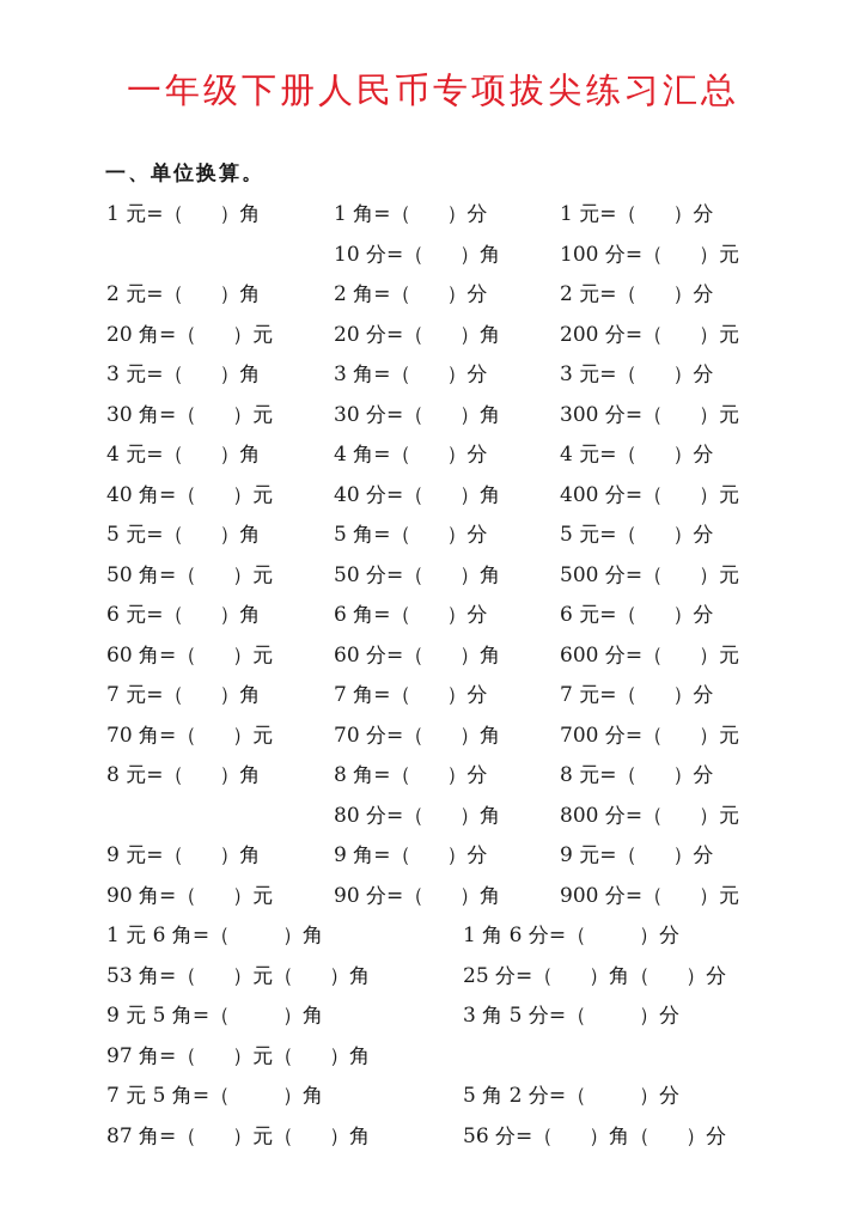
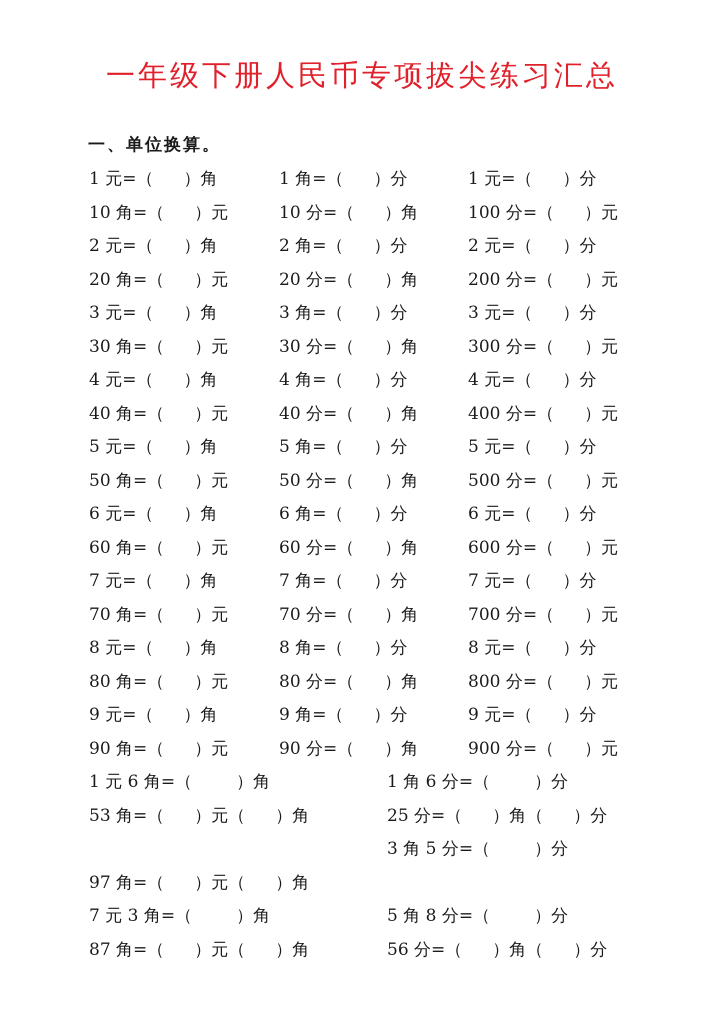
  一年级下册人民币专项拔尖练习汇总
  一、单位换算。
  1 元=（ ）角
  1 角=（ ）分
  1 元=（ ）分
+ 10 角=（ ）元
  10 分=（ ）角
  100 分=（ ）元
  2 元=（ ）角
  2 角=（ ）分
  2 元=（ ）分
  20 角=（ ）元
  20 分=（ ）角
  200 分=（ ）元
  3 元=（ ）角
  3 角=（ ）分
  3 元=（ ）分
  30 角=（ ）元
  30 分=（ ）角
  300 分=（ ）元
  4 元=（ ）角
  4 角=（ ）分
  4 元=（ ）分
  40 角=（ ）元
  40 分=（ ）角
  400 分=（ ）元
  5 元=（ ）角
  5 角=（ ）分
  5 元=（ ）分
  50 角=（ ）元
  50 分=（ ）角
  500 分=（ ）元
  6 元=（ ）角
  6 角=（ ）分
  6 元=（ ）分
  60 角=（ ）元
  60 分=（ ）角
  600 分=（ ）元
  7 元=（ ）角
  7 角=（ ）分
  7 元=（ ）分
  70 角=（ ）元
  70 分=（ ）角
  700 分=（ ）元
  8 元=（ ）角
  8 角=（ ）分
  8 元=（ ）分
+ 80 角=（ ）元
  80 分=（ ）角
  800 分=（ ）元
  9 元=（ ）角
  9 角=（ ）分
  9 元=（ ）分
  90 角=（ ）元
  90 分=（ ）角
  900 分=（ ）元
  1 元 6 角=（ ）角
  1 角 6 分=（ ）分
  53 角=（ ）元（ ）角
  25 分=（ ）角（ ）分
- 9 元 5 角=（ ）角
  3 角 5 分=（ ）分
  97 角=（ ）元（ ）角
- 7 元 5 角=（ ）角
+ 7 元 3 角=（ ）角
- 5 角 2 分=（ ）分
+ 5 角 8 分=（ ）分
  87 角=（ ）元（ ）角
  56 分=（ ）角（ ）分
